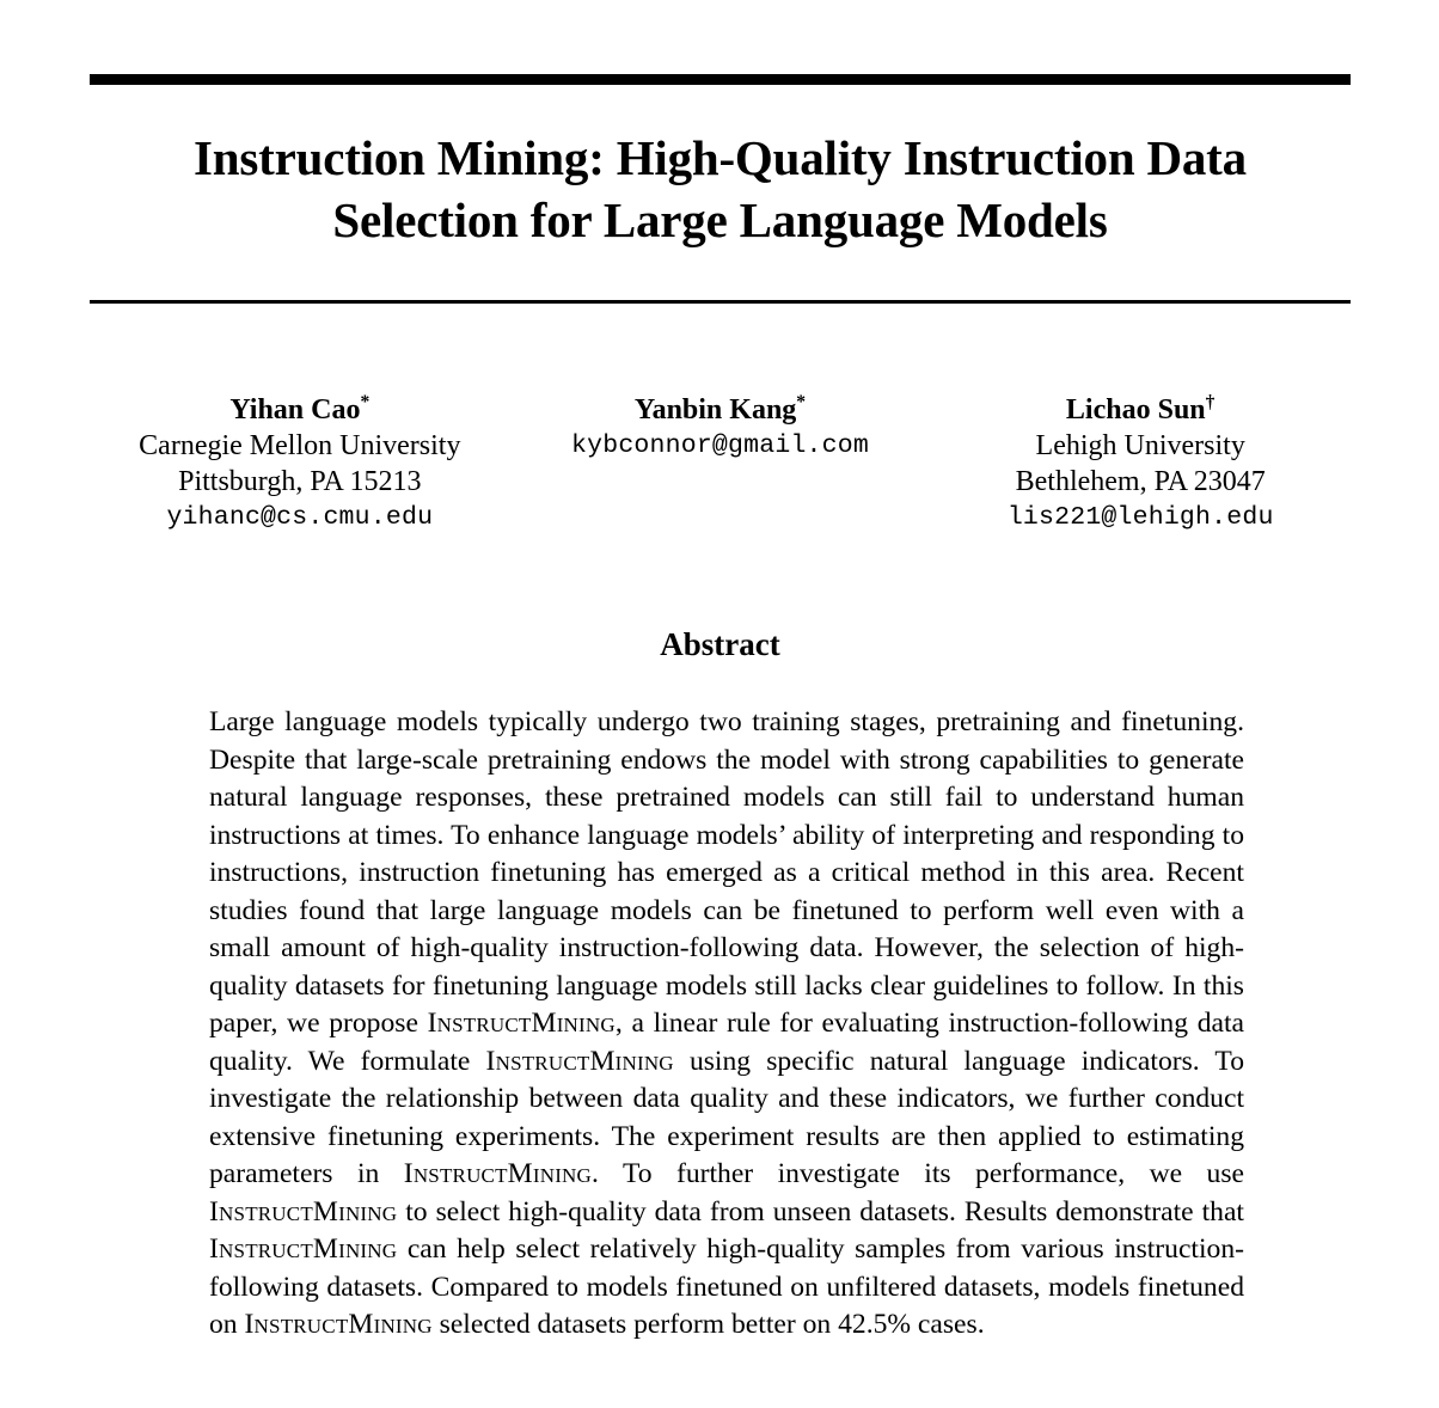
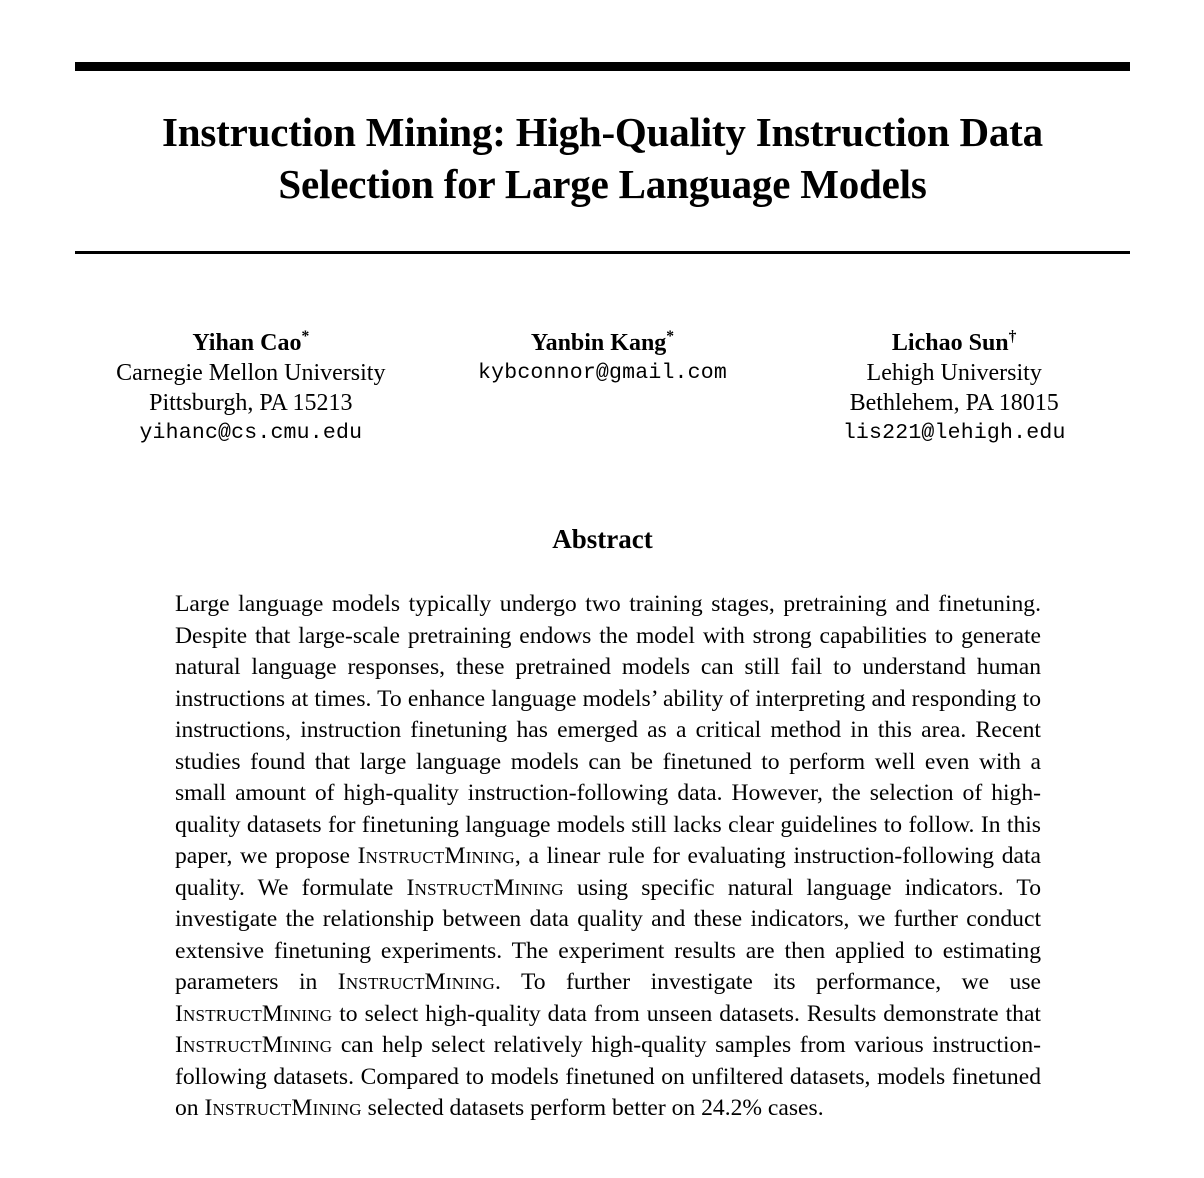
  Instruction Mining: High-Quality Instruction Data
  Selection for Large Language Models
  Yihan Cao*
  Carnegie Mellon University
  Pittsburgh, PA 15213
  yihanc@cs.cmu.edu
  Yanbin Kang*
  kybconnor@gmail.com
  Lichao Sun†
  Lehigh University
- Bethlehem, PA 23047
+ Bethlehem, PA 18015
  lis221@lehigh.edu
  Abstract
- Large language models typically undergo two training stages, pretraining and finetuning. Despite that large-scale pretraining endows the model with strong capabilities to generate natural language responses, these pretrained models can still fail to understand human instructions at times. To enhance language models’ ability of interpreting and responding to instructions, instruction finetuning has emerged as a critical method in this area. Recent studies found that large language models can be finetuned to perform well even with a small amount of high-quality instruction-following data. However, the selection of high-quality datasets for finetuning language models still lacks clear guidelines to follow. In this paper, we propose InstructMining, a linear rule for evaluating instruction-following data quality. We formulate InstructMining using specific natural language indicators. To investigate the relationship between data quality and these indicators, we further conduct extensive finetuning experiments. The experiment results are then applied to estimating parameters in InstructMining. To further investigate its performance, we use InstructMining to select high-quality data from unseen datasets. Results demonstrate that InstructMining can help select relatively high-quality samples from various instruction-following datasets. Compared to models finetuned on unfiltered datasets, models finetuned on InstructMining selected datasets perform better on 42.5% cases.
+ Large language models typically undergo two training stages, pretraining and finetuning. Despite that large-scale pretraining endows the model with strong capabilities to generate natural language responses, these pretrained models can still fail to understand human instructions at times. To enhance language models’ ability of interpreting and responding to instructions, instruction finetuning has emerged as a critical method in this area. Recent studies found that large language models can be finetuned to perform well even with a small amount of high-quality instruction-following data. However, the selection of high-quality datasets for finetuning language models still lacks clear guidelines to follow. In this paper, we propose InstructMining, a linear rule for evaluating instruction-following data quality. We formulate InstructMining using specific natural language indicators. To investigate the relationship between data quality and these indicators, we further conduct extensive finetuning experiments. The experiment results are then applied to estimating parameters in InstructMining. To further investigate its performance, we use InstructMining to select high-quality data from unseen datasets. Results demonstrate that InstructMining can help select relatively high-quality samples from various instruction-following datasets. Compared to models finetuned on unfiltered datasets, models finetuned on InstructMining selected datasets perform better on 24.2% cases.
